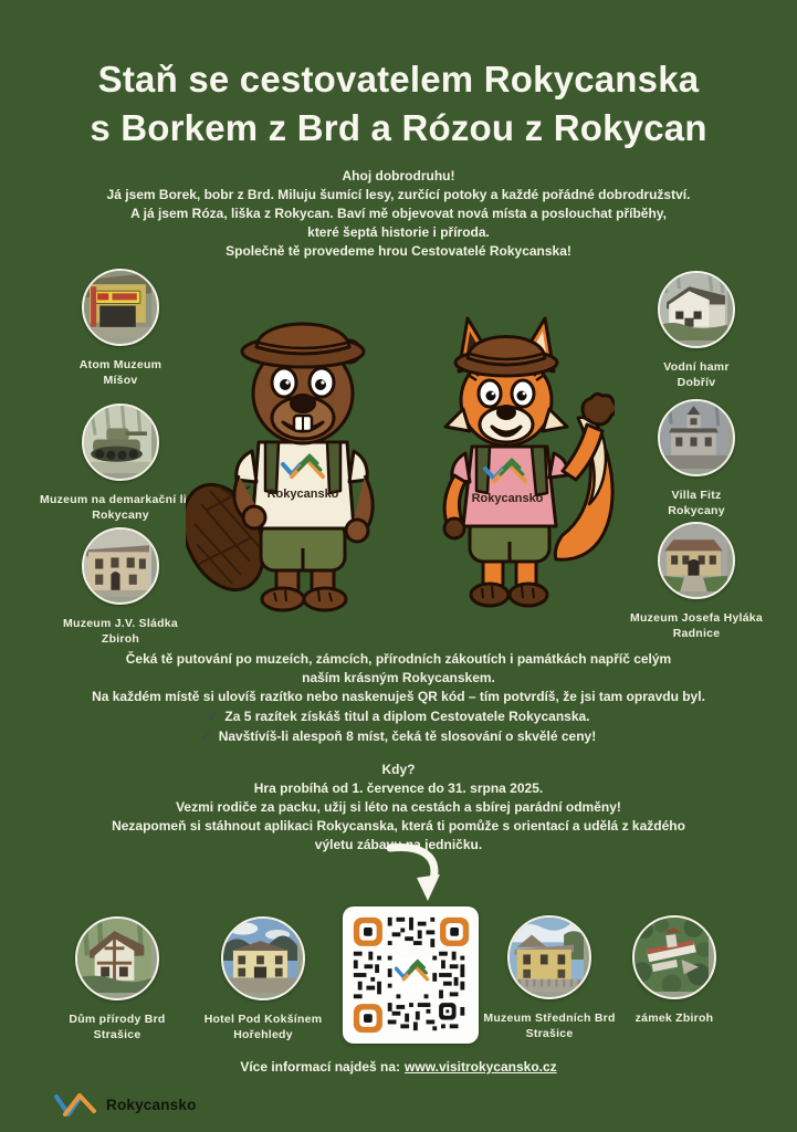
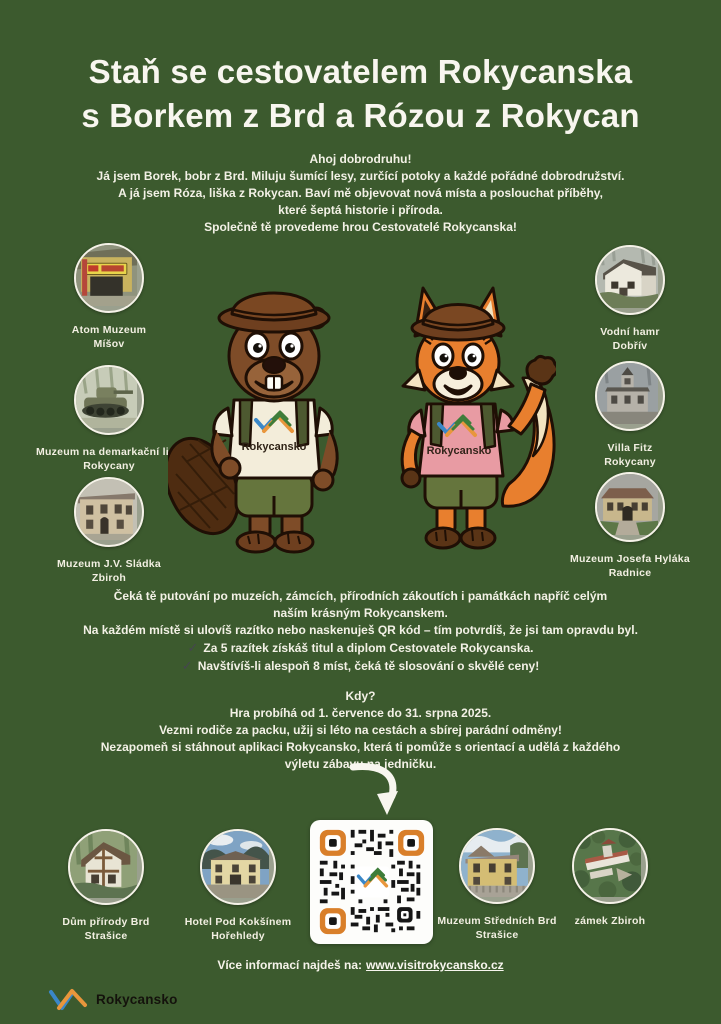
  Staň se cestovatelem Rokycanska
  s Borkem z Brd a Rózou z Rokycan
  Ahoj dobrodruhu!
  Já jsem Borek, bobr z Brd. Miluju šumící lesy, zurčící potoky a každé pořádné dobrodružství.
  A já jsem Róza, liška z Rokycan. Baví mě objevovat nová místa a poslouchat příběhy,
  které šeptá historie i příroda.
  Společně tě provedeme hrou Cestovatelé Rokycanska!
  Atom Muzeum
  Míšov
  Muzeum na demarkační li
  Rokycany
  Muzeum J.V. Sládka
  Zbiroh
  Vodní hamr
  Dobřív
  Villa Fitz
  Rokycany
  Muzeum Josefa Hyláka
  Radnice
  Rokycansko
  Rokycansko
  Čeká tě putování po muzeích, zámcích, přírodních zákoutích i památkách napříč celým
  naším krásným Rokycanskem.
  Na každém místě si ulovíš razítko nebo naskenuješ QR kód – tím potvrdíš, že jsi tam opravdu byl.
  ✓ Za 5 razítek získáš titul a diplom Cestovatele Rokycanska.
  ✓ Navštívíš-li alespoň 8 míst, čeká tě slosování o skvělé ceny!
  Kdy?
  Hra probíhá od 1. července do 31. srpna 2025.
  Vezmi rodiče za packu, užij si léto na cestách a sbírej parádní odměny!
- Nezapomeň si stáhnout aplikaci Rokycanska, která ti pomůže s orientací a udělá z každého
+ Nezapomeň si stáhnout aplikaci Rokycansko, která ti pomůže s orientací a udělá z každého
  výletu zábaa jedničku.
  Dům přírody Brd
  Strašice
  Hotel Pod Kokšínem
  Hořehledy
  Muzeum Středních Brd
  Strašice
  zámek Zbiroh
  Více informací najdeš na: www.visitrokycansko.cz
  Rokycansko
